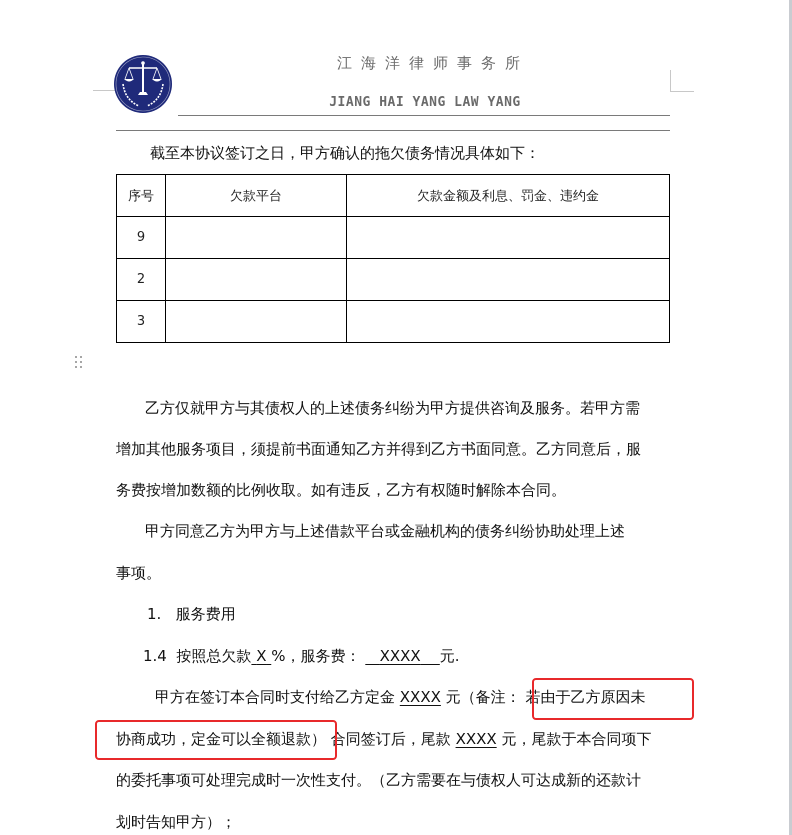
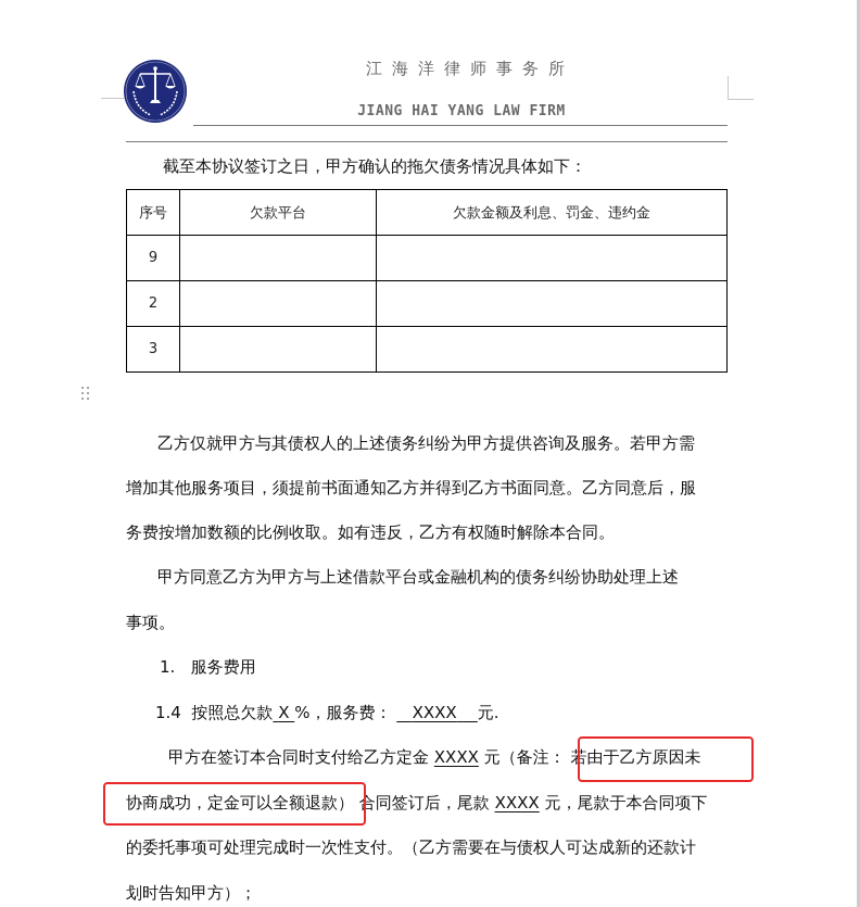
  江海洋律师事务所
- JIANG HAI YANG LAW YANG
+ JIANG HAI YANG LAW FIRM
  截至本协议签订之日，甲方确认的拖欠债务情况具体如下：
  序号	欠款平台	欠款金额及利息、罚金、违约金
  9
  2
  3
  乙方仅就甲方与其债权人的上述债务纠纷为甲方提供咨询及服务。若甲方需
  增加其他服务项目，须提前书面通知乙方并得到乙方书面同意。乙方同意后，服
  务费按增加数额的比例收取。如有违反，乙方有权随时解除本合同。
  甲方同意乙方为甲方与上述借款平台或金融机构的债务纠纷协助处理上述
  事项。
  1. 服务费用
  1.4 按照总欠款 X %，服务费： XXXX 元.
  甲方在签订本合同时支付给乙方定金 XXXX 元（备注： 若由于乙方原因未
  协商成功，定金可以全额退款） 合同签订后，尾款 XXXX 元，尾款于本合同项下
  的委托事项可处理完成时一次性支付。（乙方需要在与债权人可达成新的还款计
  划时告知甲方）；
